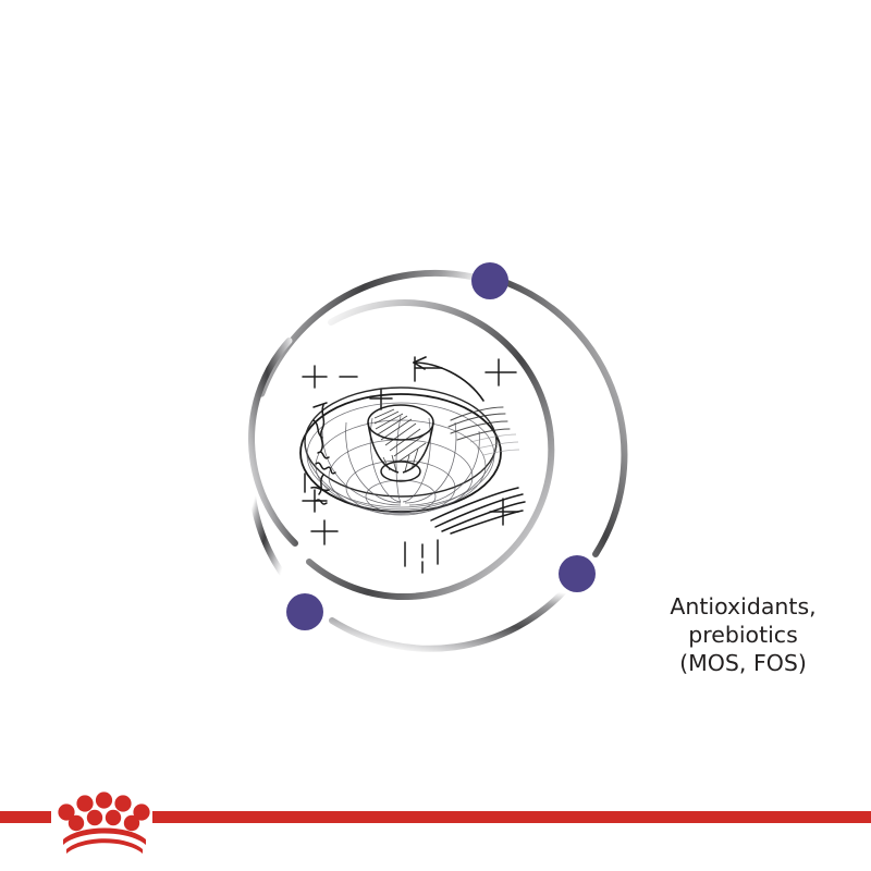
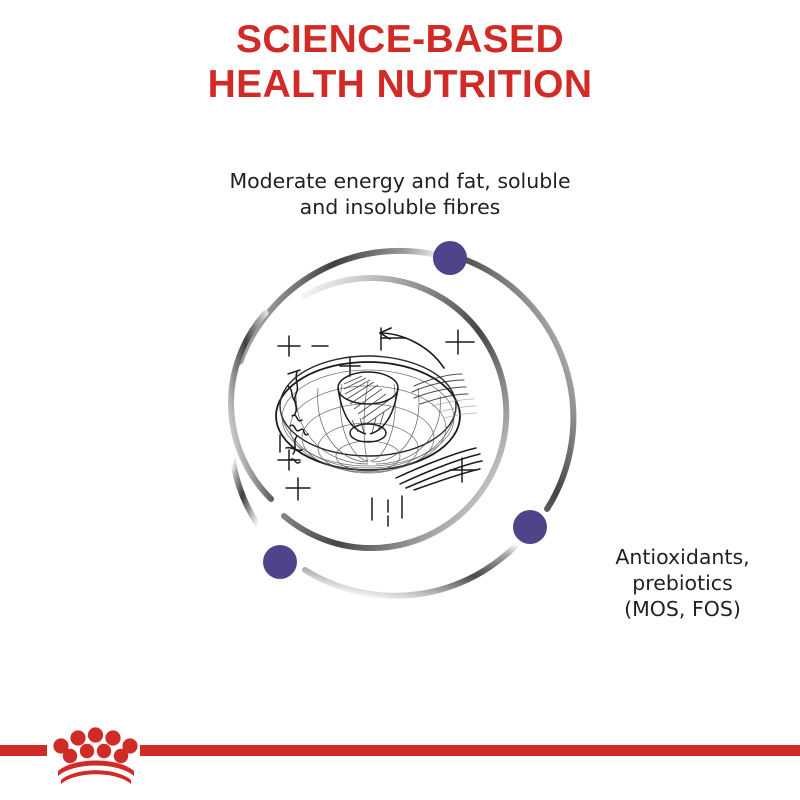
+ SCIENCE-BASED
+ HEALTH NUTRITION
+ Moderate energy and fat, soluble
+ and insoluble fibres
  Antioxidants,
  prebiotics
  (MOS, FOS)
